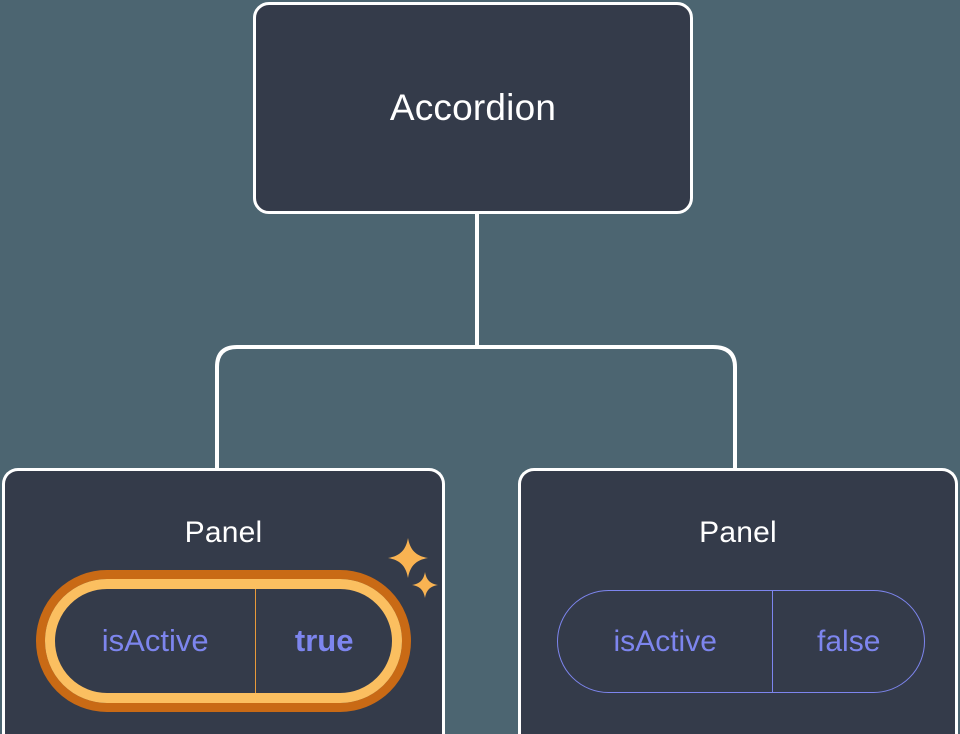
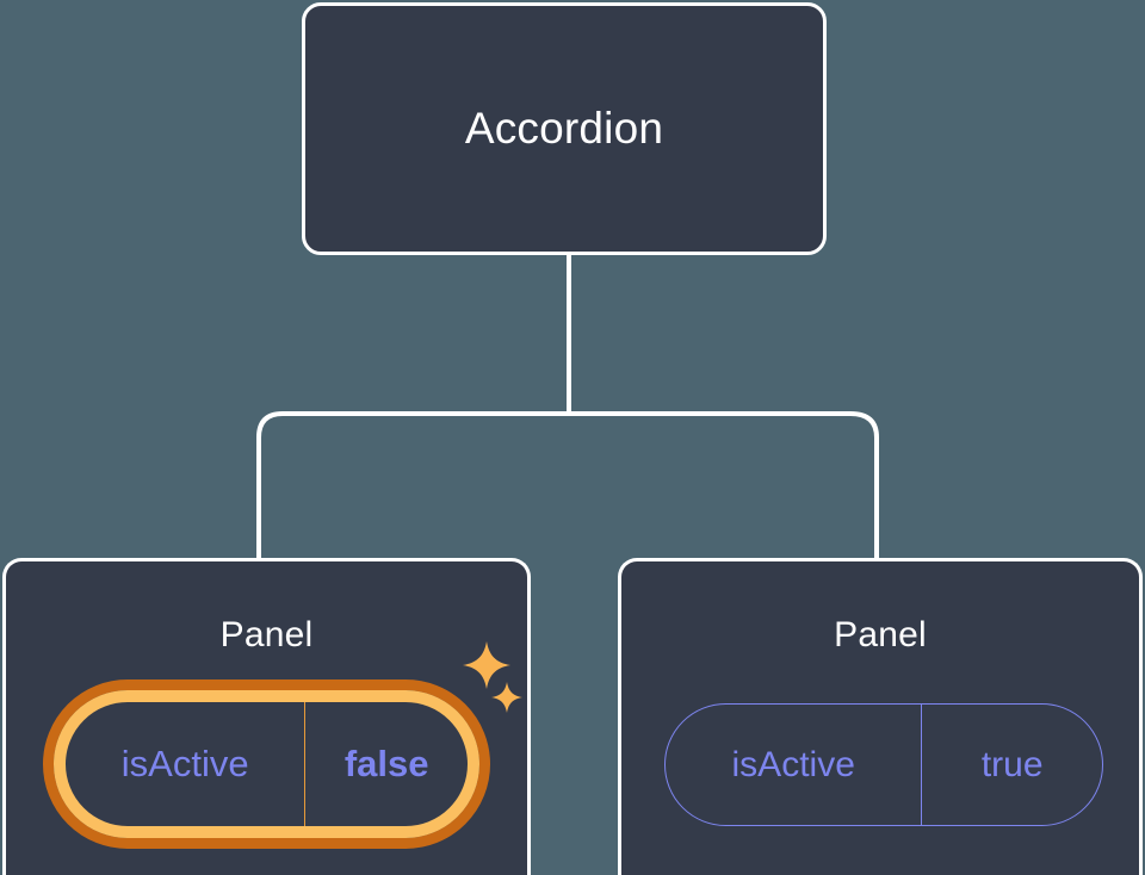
  Accordion
  Panel
  isActive
- true
+ false
  Panel
  isActive
- false
+ true
